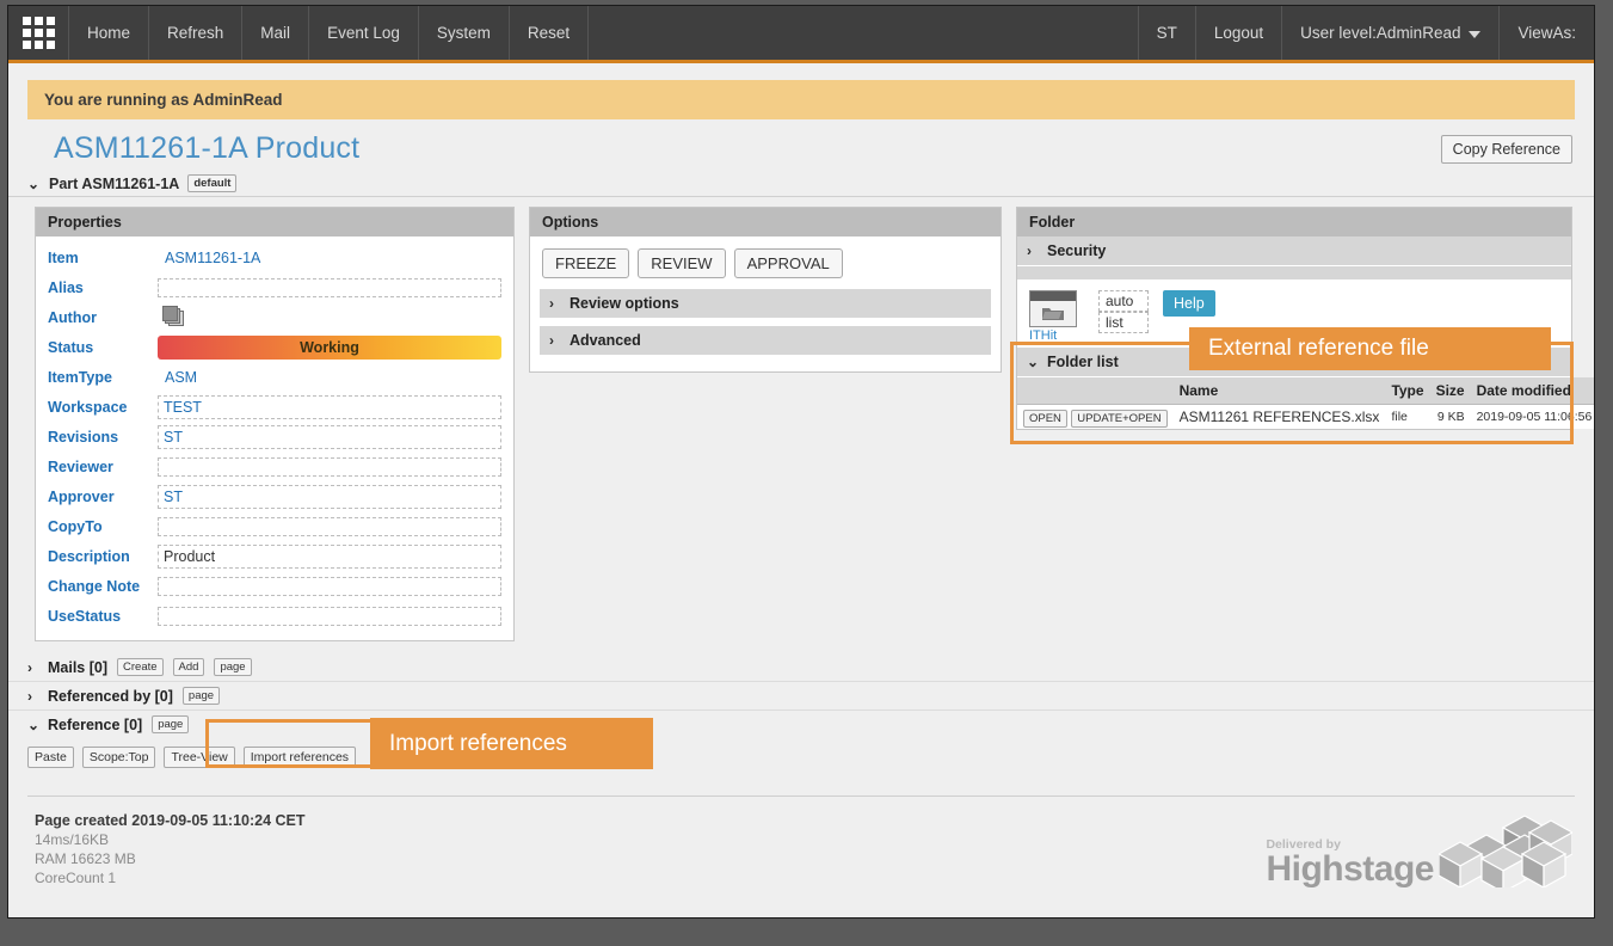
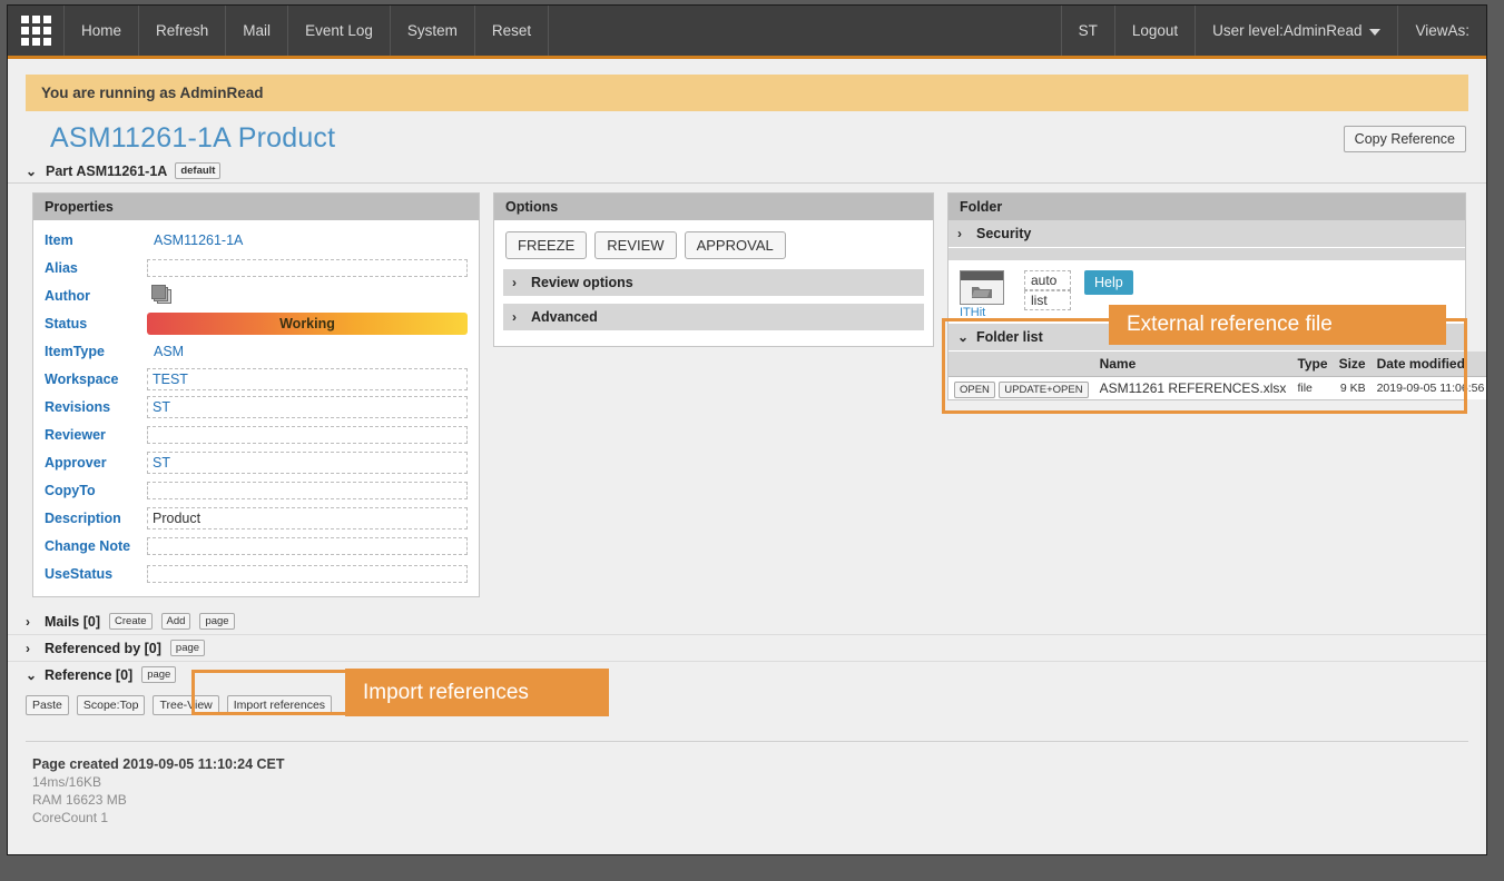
  Home
  Refresh
  Mail
  Event Log
  System
  Reset
  ST
  Logout
  User level:AdminRead
  ViewAs:
  You are running as AdminRead
  ASM11261-1A Product
  Copy Reference
  ⌄
  Part ASM11261-1A
  default
  Properties
  Item
  ASM11261-1A
  Alias
  Author
  Status
  Working
  ItemType
  ASM
  Workspace
  TEST
  Revisions
  ST
  Reviewer
  Approver
  ST
  CopyTo
  Description
  Product
  Change Note
  UseStatus
  Options
  FREEZE
  REVIEW
  APPROVAL
  ›
  Review options
  ›
  Advanced
  Folder
  ›
  Security
  ITHit
  auto
  list
  Help
  ⌄
  Folder list
  	Name	Type	Size	Date modified
  OPEN UPDATE+OPEN	ASM11261 REFERENCES.xlsx	file	9 KB	2019-09-05 11:06:56
  ›
  Mails [0]
  Create
  Add
  page
  ›
  Referenced by [0]
  page
  ⌄
  Reference [0]
  page
  Paste
  Scope:Top
  Tree-View
  Import references
  Page created 2019-09-05 11:10:24 CET
  14ms/16KB
  RAM 16623 MB
  CoreCount 1
- Delivered by
- Highstage
  External reference file
  Import references
